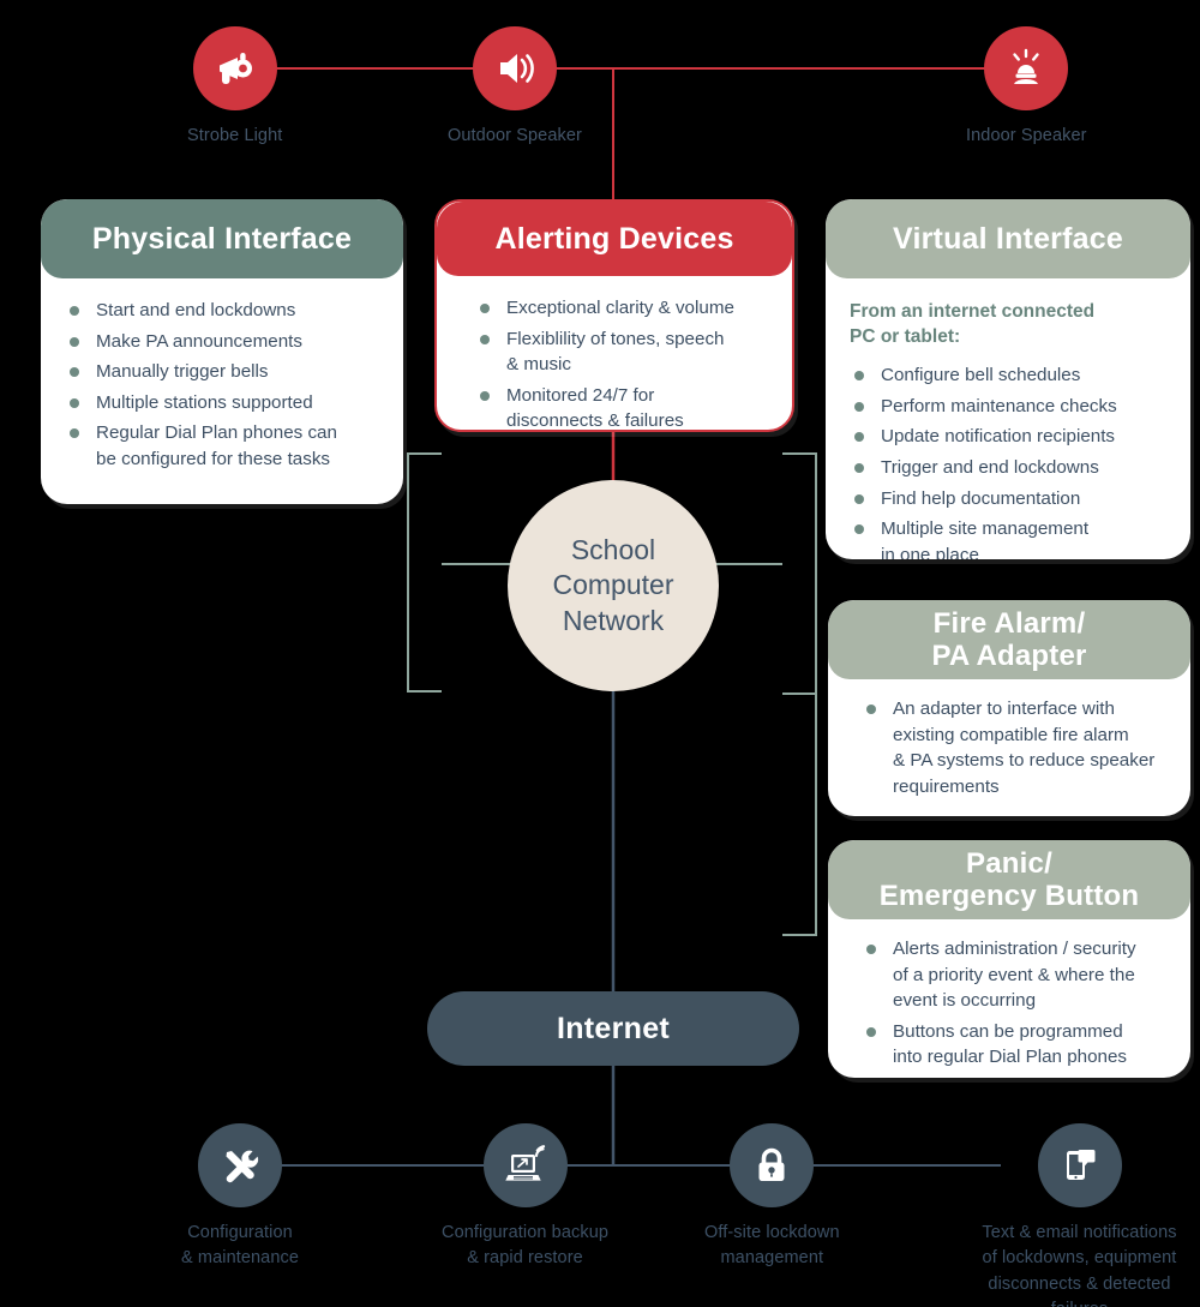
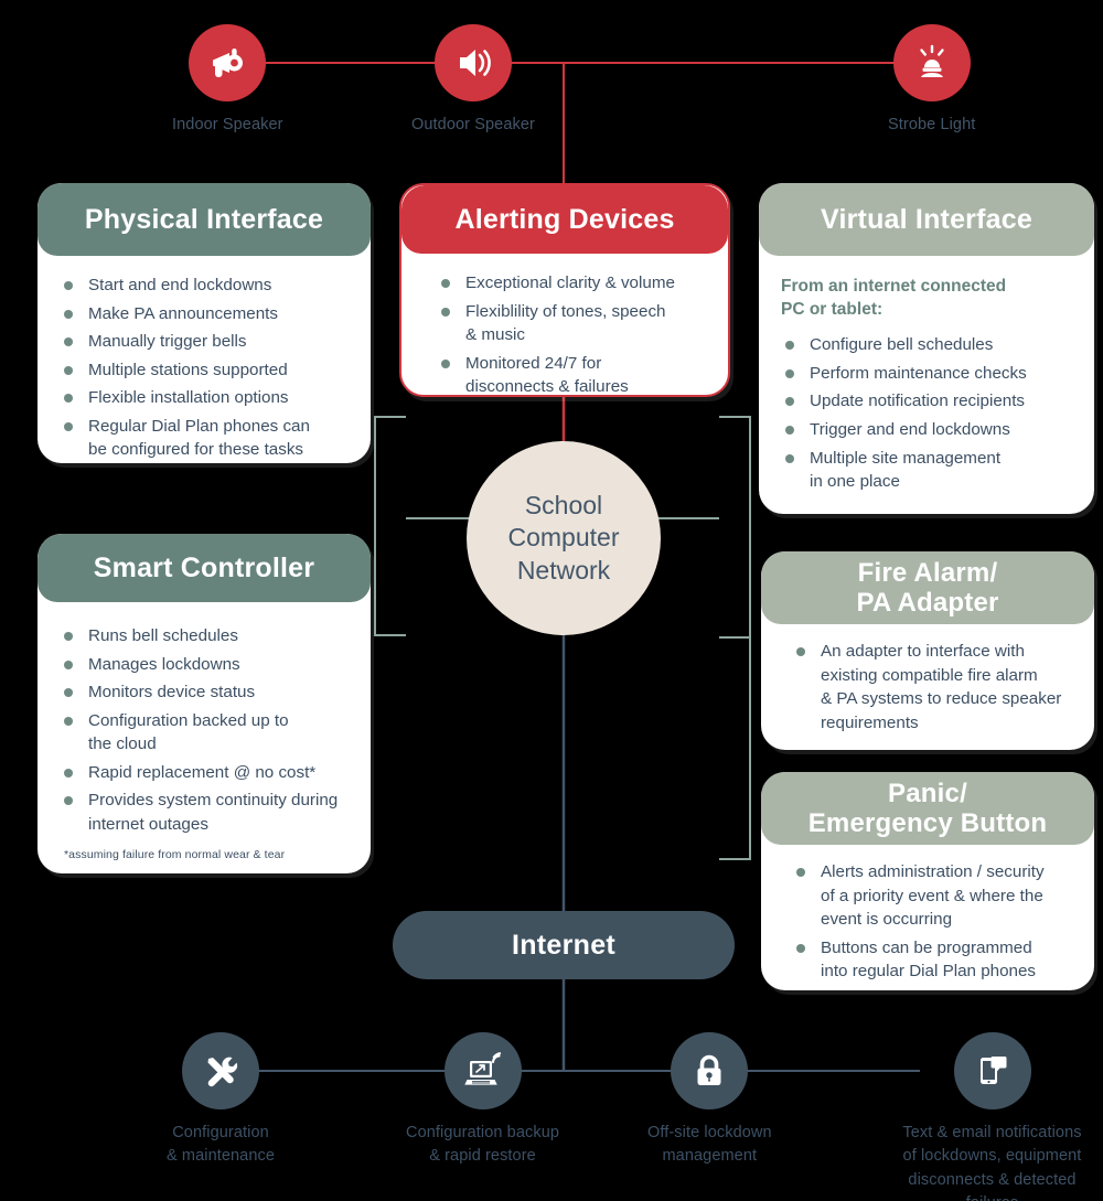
- Strobe Light
+ Indoor Speaker
  Outdoor Speaker
- Indoor Speaker
+ Strobe Light
  Physical Interface
  Start and end lockdowns
  Make PA announcements
  Manually trigger bells
  Multiple stations supported
+ Flexible installation options
  Regular Dial Plan phones can
  be configured for these tasks
  Alerting Devices
  Exceptional clarity & volume
  Flexiblility of tones, speech
  & music
  Monitored 24/7 for
  disconnects & failures
  Virtual Interface
  From an internet connected
  PC or tablet:
  Configure bell schedules
  Perform maintenance checks
  Update notification recipients
  Trigger and end lockdowns
- Find help documentation
  Multiple site management
  in one place
+ Smart Controller
+ Runs bell schedules
+ Manages lockdowns
+ Monitors device status
+ Configuration backed up to
+ the cloud
+ Rapid replacement @ no cost*
+ Provides system continuity during
+ internet outages
+ *assuming failure from normal wear & tear
  Fire Alarm/
  PA Adapter
  An adapter to interface with
  existing compatible fire alarm
  & PA systems to reduce speaker
  requirements
  Panic/
  Emergency Button
  Alerts administration / security
  of a priority event & where the
  event is occurring
  Buttons can be programmed
  into regular Dial Plan phones
  School
  Computer
  Network
  Internet
  Configuration
  & maintenance
  Configuration backup
  & rapid restore
  Off-site lockdown
  management
  Text & email notifications
  of lockdowns, equipment
  disconnects & detected
